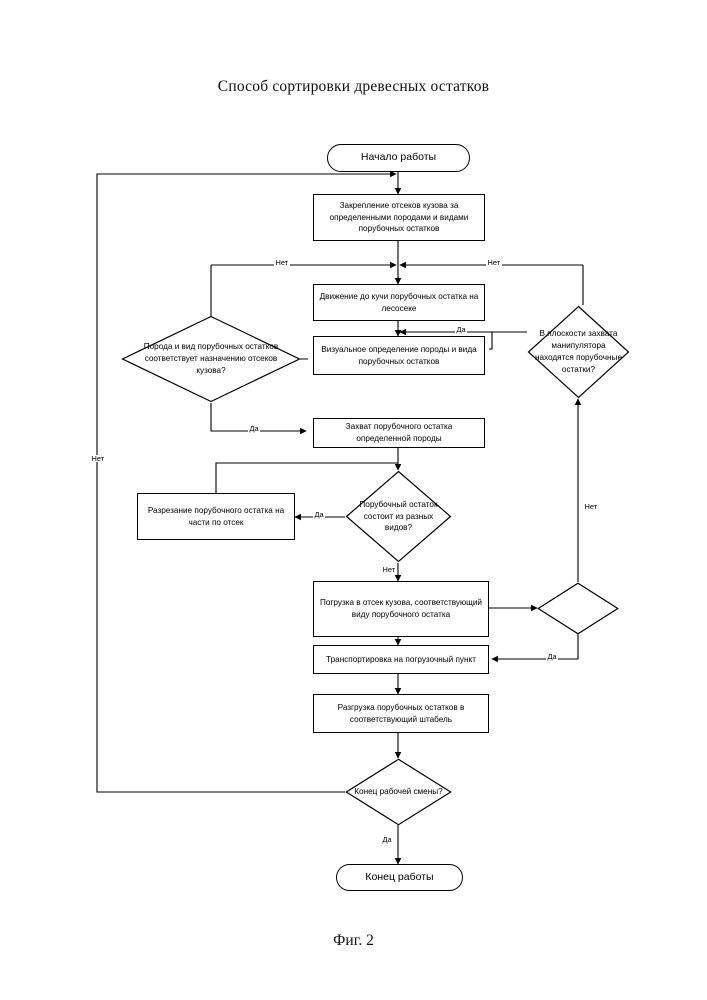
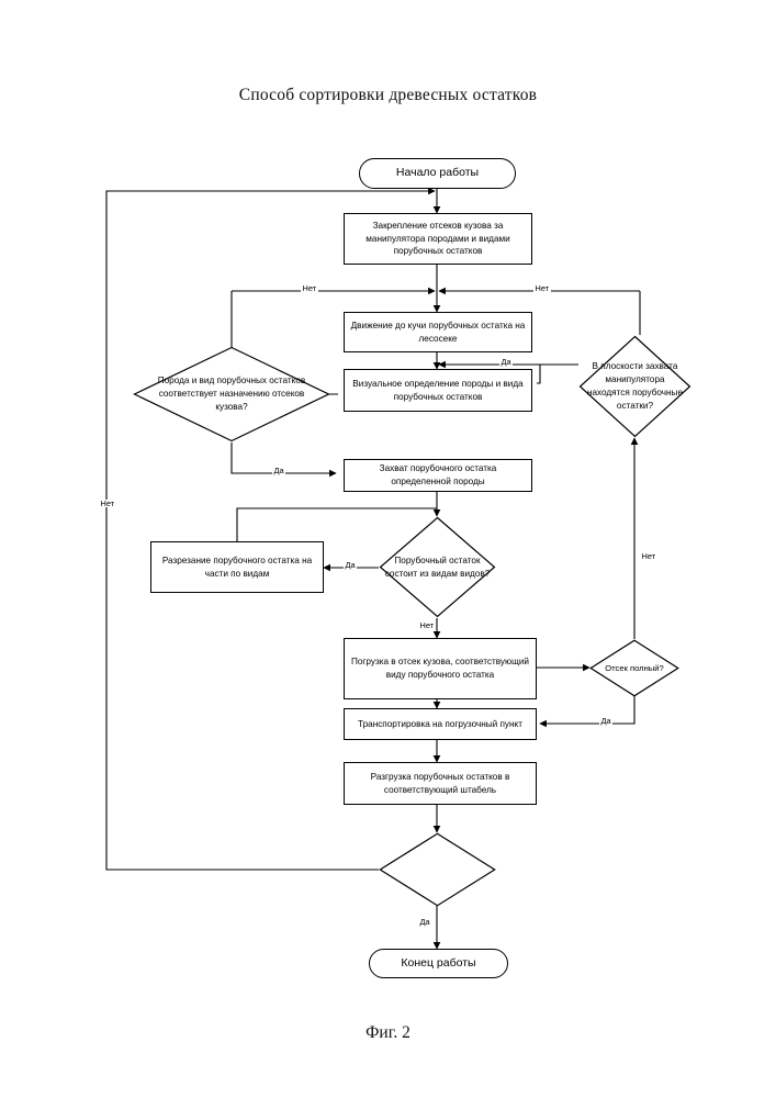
  Способ сортировки древесных остатков
  Начало работы
- Закрепление отсеков кузова за определенными породами и видами порубочных остатков
+ Закрепление отсеков кузова за манипулятора породами и видами порубочных остатков
  Движение до кучи порубочных остатка на лесосеке
  Визуальное определение породы и вида порубочных остатков
  Порода и вид порубочных остатков соответствует назначению отсеков кузова?
  В плоскости захвата манипулятора находятся порубочные остатки?
  Захват порубочного остатка определенной породы
- Порубочный остаток состоит из разных видов?
+ Порубочный остаток состоит из видам видов?
- Разрезание порубочного остатка на части по отсек
+ Разрезание порубочного остатка на части по видам
  Погрузка в отсек кузова, соответствующий виду порубочного остатка
+ Отсек полный?
  Транспортировка на погрузочный пункт
  Разгрузка порубочных остатков в соответствующий штабель
- Конец рабочей смены?
  Конец работы
  Нет
  Нет
  Да
  Да
  Да
  Нет
  Нет
  Да
  Нет
  Да
  Фиг. 2
